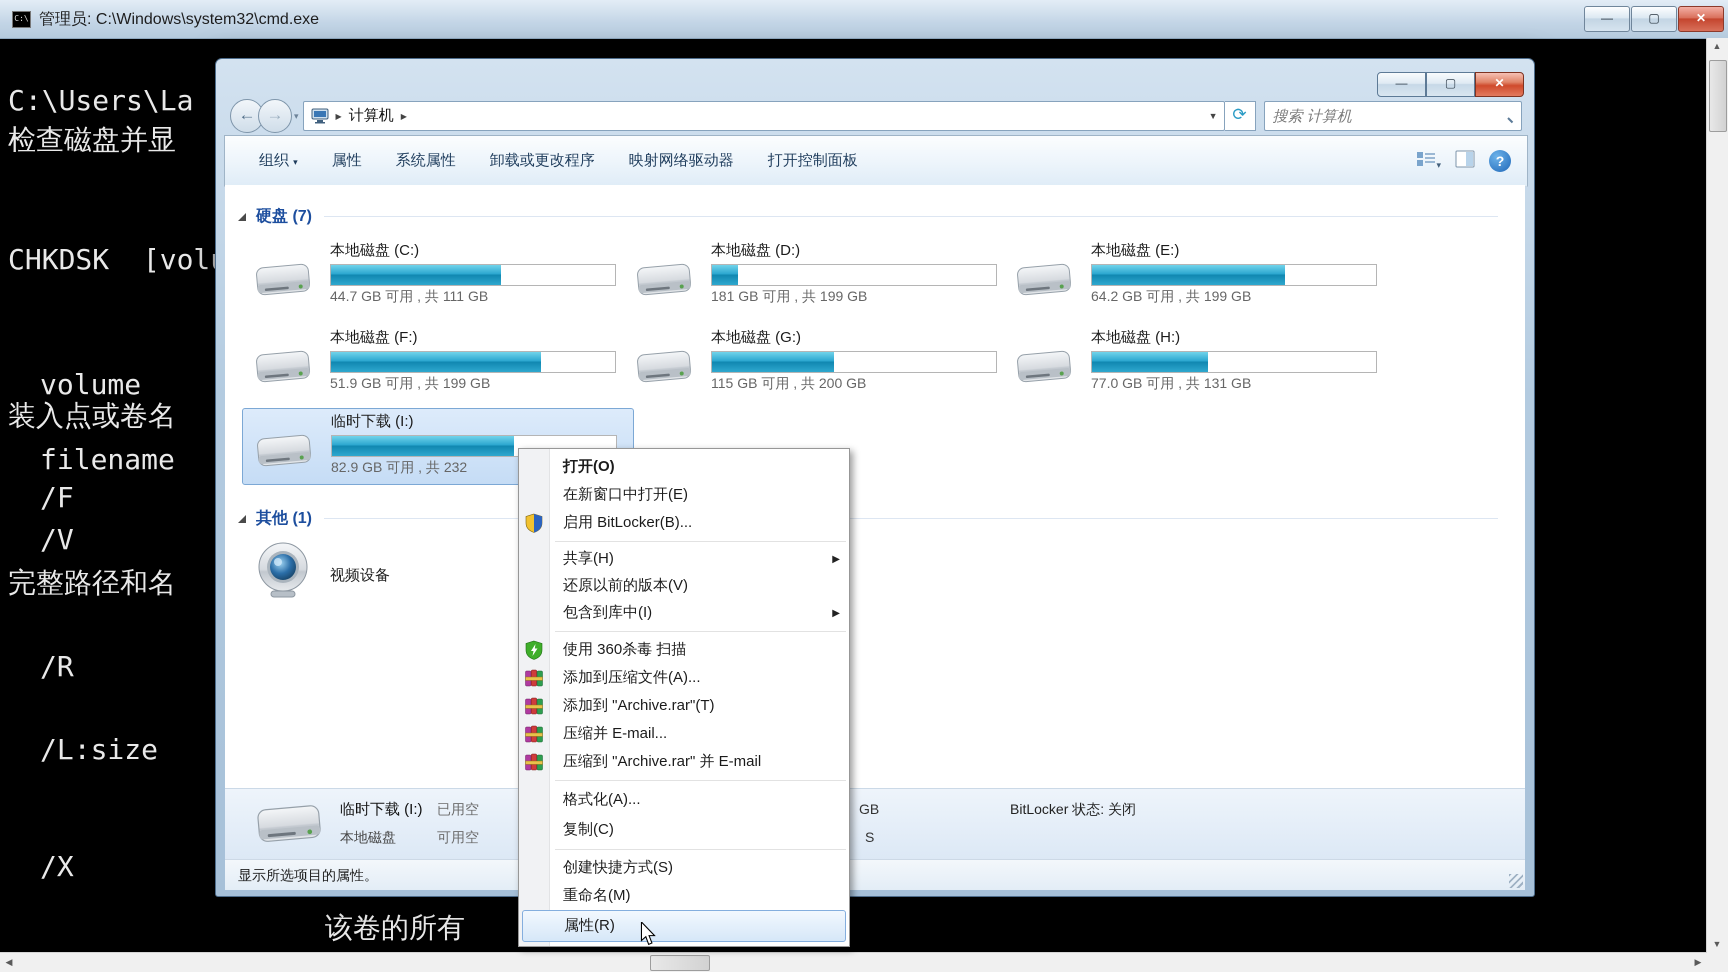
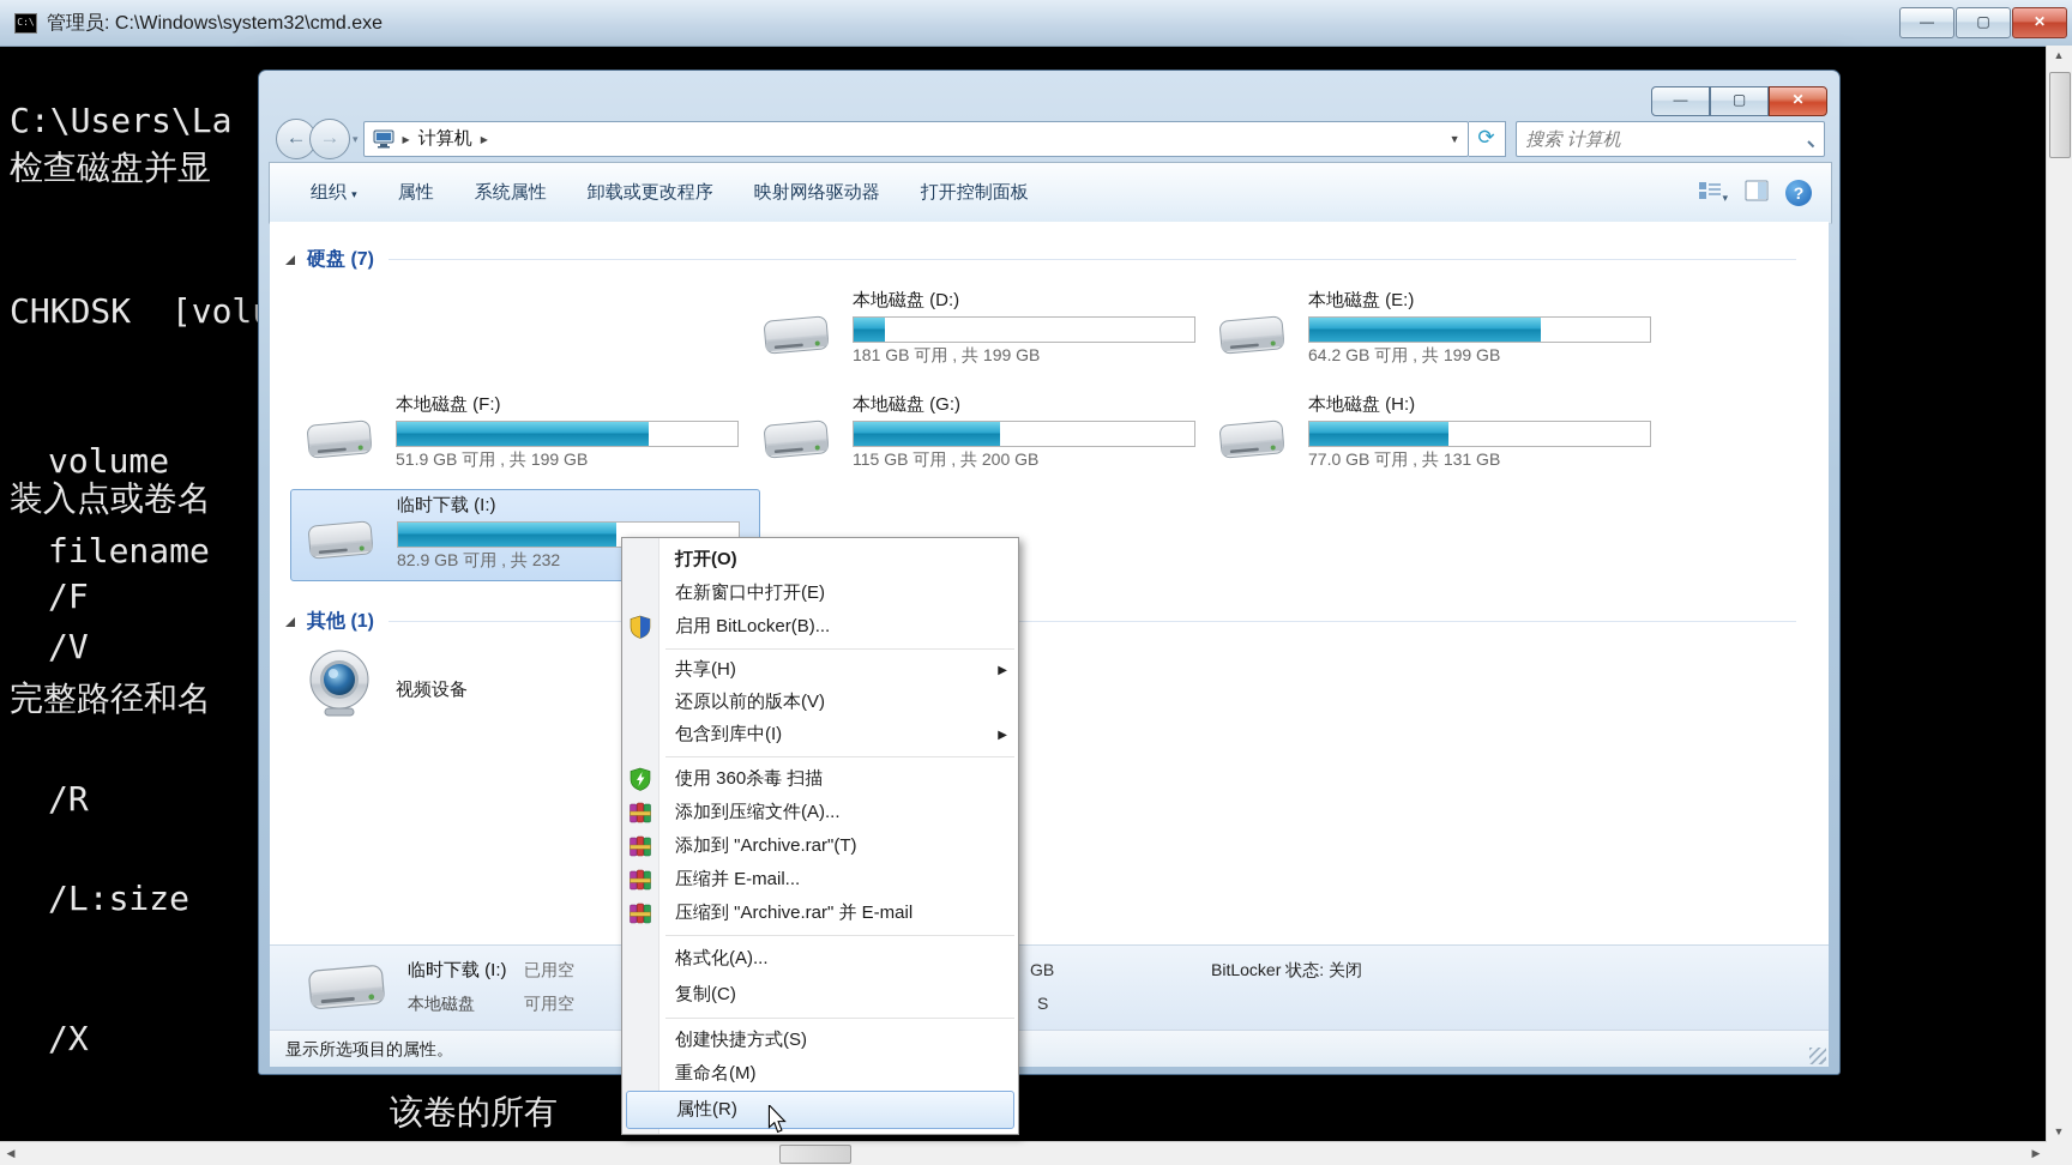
  C:\
  管理员: C:\Windows\system32\cmd.exe
  —
  ▢
  ✕
  C:\Users\La
  检查磁盘并显
  CHKDSK [vol
  volume
  装入点或卷名
  filename
  /F
  /V
  完整路径和名
  /R
  /L:size
  /X
  该卷的所有
  ▲
  ▼
  ◀
  ▶
  —
  ▢
  ✕
  ←
  →
  ▾
  ▶
  计算机
  ▶
  ▼
  ⟳
  搜索 计算机
  组织 ▾
  属性
  系统属性
  卸载或更改程序
  映射网络驱动器
  打开控制面板
  ▾
  ?
  硬盘 (7)
- 本地磁盘 (C:)
- 44.7 GB 可用 , 共 111 GB
  本地磁盘 (D:)
  181 GB 可用 , 共 199 GB
  本地磁盘 (E:)
  64.2 GB 可用 , 共 199 GB
  本地磁盘 (F:)
  51.9 GB 可用 , 共 199 GB
  本地磁盘 (G:)
  115 GB 可用 , 共 200 GB
  本地磁盘 (H:)
  77.0 GB 可用 , 共 131 GB
  临时下载 (I:)
  82.9 GB 可用 , 共 232
  其他 (1)
  视频设备
  临时下载 (I:)
  本地磁盘
  已用空
  可用空
  GB
  S
  BitLocker 状态: 关闭
  显示所选项目的属性。
  打开(O)
  在新窗口中打开(E)
  启用 BitLocker(B)...
  共享(H)
  ▶
  还原以前的版本(V)
  包含到库中(I)
  ▶
  使用 360杀毒 扫描
  添加到压缩文件(A)...
  添加到 "Archive.rar"(T)
  压缩并 E-mail...
  压缩到 "Archive.rar" 并 E-mail
  格式化(A)...
  复制(C)
  创建快捷方式(S)
  重命名(M)
  属性(R)
